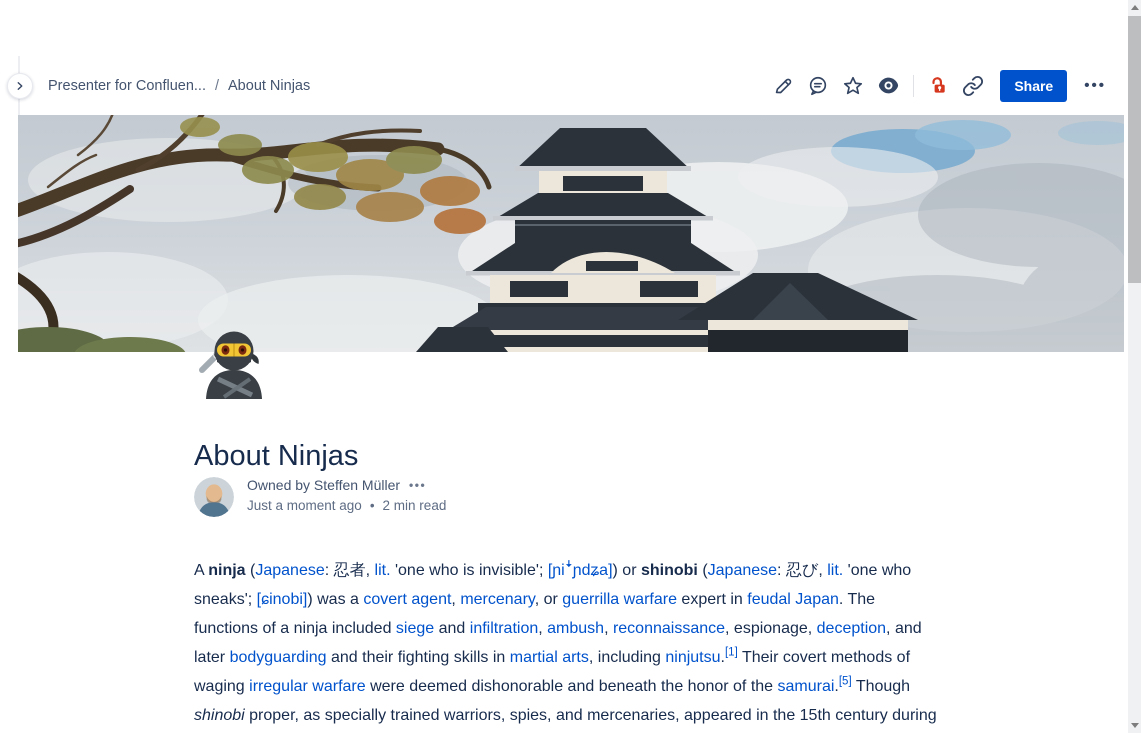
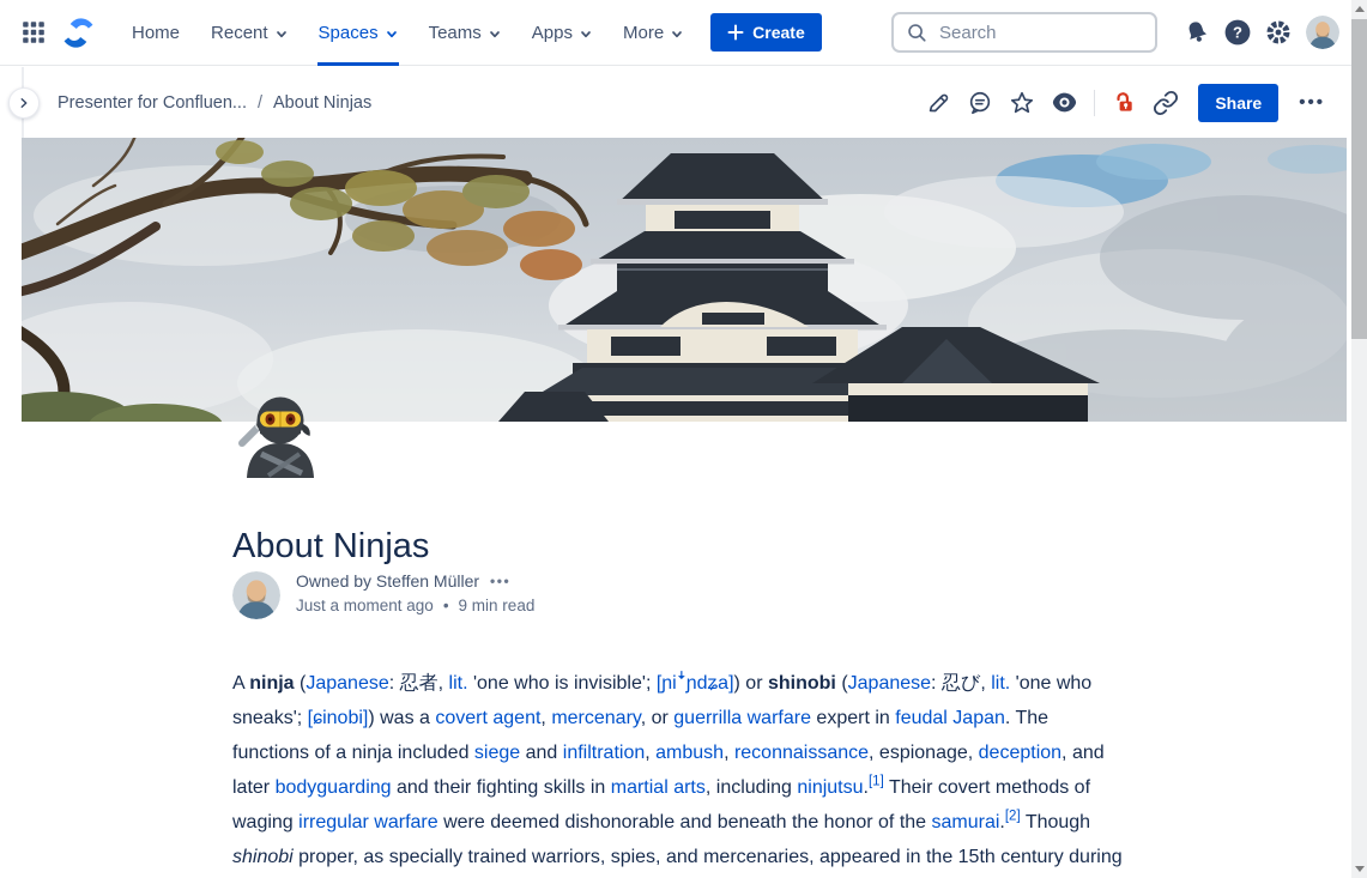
+ Home
+ Recent
+ Spaces
+ Teams
+ Apps
+ More
+ Create
+ Search
+ ?
  Presenter for Confluen...
  /
  About Ninjas
  Share
  •••
  About Ninjas
  Owned by Steffen Müller
  •••
  Just a moment ago
  •
- 2 min read
+ 9 min read
- A ninja (Japanese: 忍者, lit. 'one who is invisible'; [ɲiꜜɲdʑa]) or shinobi (Japanese: 忍び, lit. 'one who sneaks'; [ɕinobi]) was a covert agent, mercenary, or guerrilla warfare expert in feudal Japan. The functions of a ninja included siege and infiltration, ambush, reconnaissance, espionage, deception, and later bodyguarding and their fighting skills in martial arts, including ninjutsu.[1] Their covert methods of waging irregular warfare were deemed dishonorable and beneath the honor of the samurai.[5] Though shinobi proper, as specially trained warriors, spies, and mercenaries, appeared in the 15th century during
+ A ninja (Japanese: 忍者, lit. 'one who is invisible'; [ɲiꜜɲdʑa]) or shinobi (Japanese: 忍び, lit. 'one who sneaks'; [ɕinobi]) was a covert agent, mercenary, or guerrilla warfare expert in feudal Japan. The functions of a ninja included siege and infiltration, ambush, reconnaissance, espionage, deception, and later bodyguarding and their fighting skills in martial arts, including ninjutsu.[1] Their covert methods of waging irregular warfare were deemed dishonorable and beneath the honor of the samurai.[2] Though shinobi proper, as specially trained warriors, spies, and mercenaries, appeared in the 15th century during
